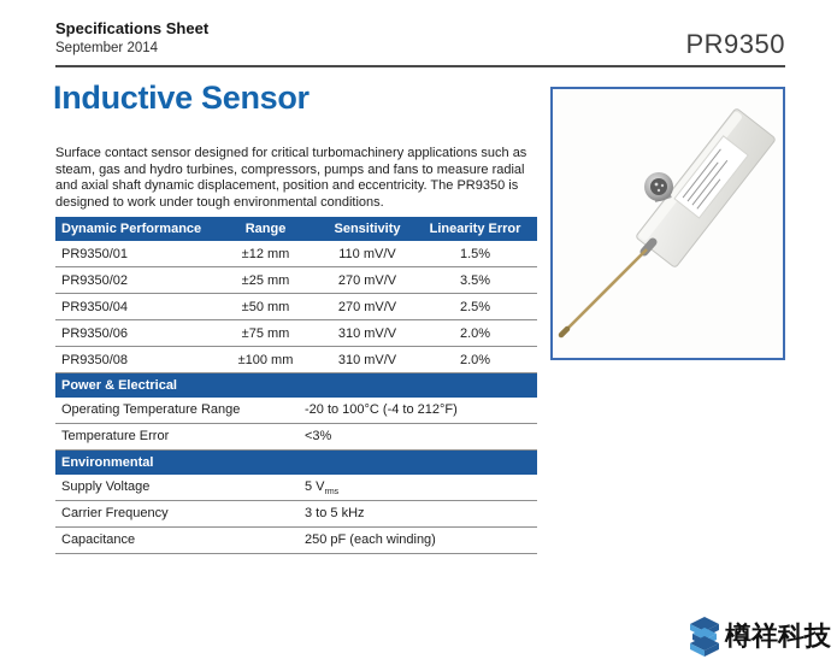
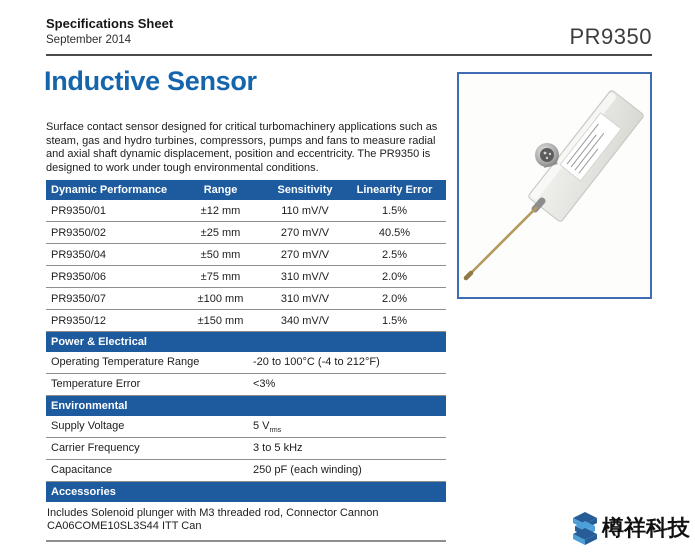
  Specifications Sheet
  September 2014
  PR9350
  Inductive Sensor
  Surface contact sensor designed for critical turbomachinery applications such as steam, gas and hydro turbines, compressors, pumps and fans to measure radial and axial shaft dynamic displacement, position and eccentricity. The PR9350 is designed to work under tough environmental conditions.
  Dynamic Performance	Range	Sensitivity	Linearity Error
  PR9350/01	±12 mm	110 mV/V	1.5%
- PR9350/02	±25 mm	270 mV/V	3.5%
+ PR9350/02	±25 mm	270 mV/V	40.5%
  PR9350/04	±50 mm	270 mV/V	2.5%
  PR9350/06	±75 mm	310 mV/V	2.0%
- PR9350/08	±100 mm	310 mV/V	2.0%
+ PR9350/07	±100 mm	310 mV/V	2.0%
+ PR9350/12	±150 mm	340 mV/V	1.5%
  Power & Electrical
  Operating Temperature Range
  -20 to 100°C (-4 to 212°F)
  Temperature Error
  <3%
  Environmental
  Supply Voltage
  Carrier Frequency
  3 to 5 kHz
  Capacitance
  250 pF (each winding)
+ Accessories
+ Includes Solenoid plunger with M3 threaded rod, Connector Cannon CA06COME10SL3S44 ITT Can
  樽祥科技
